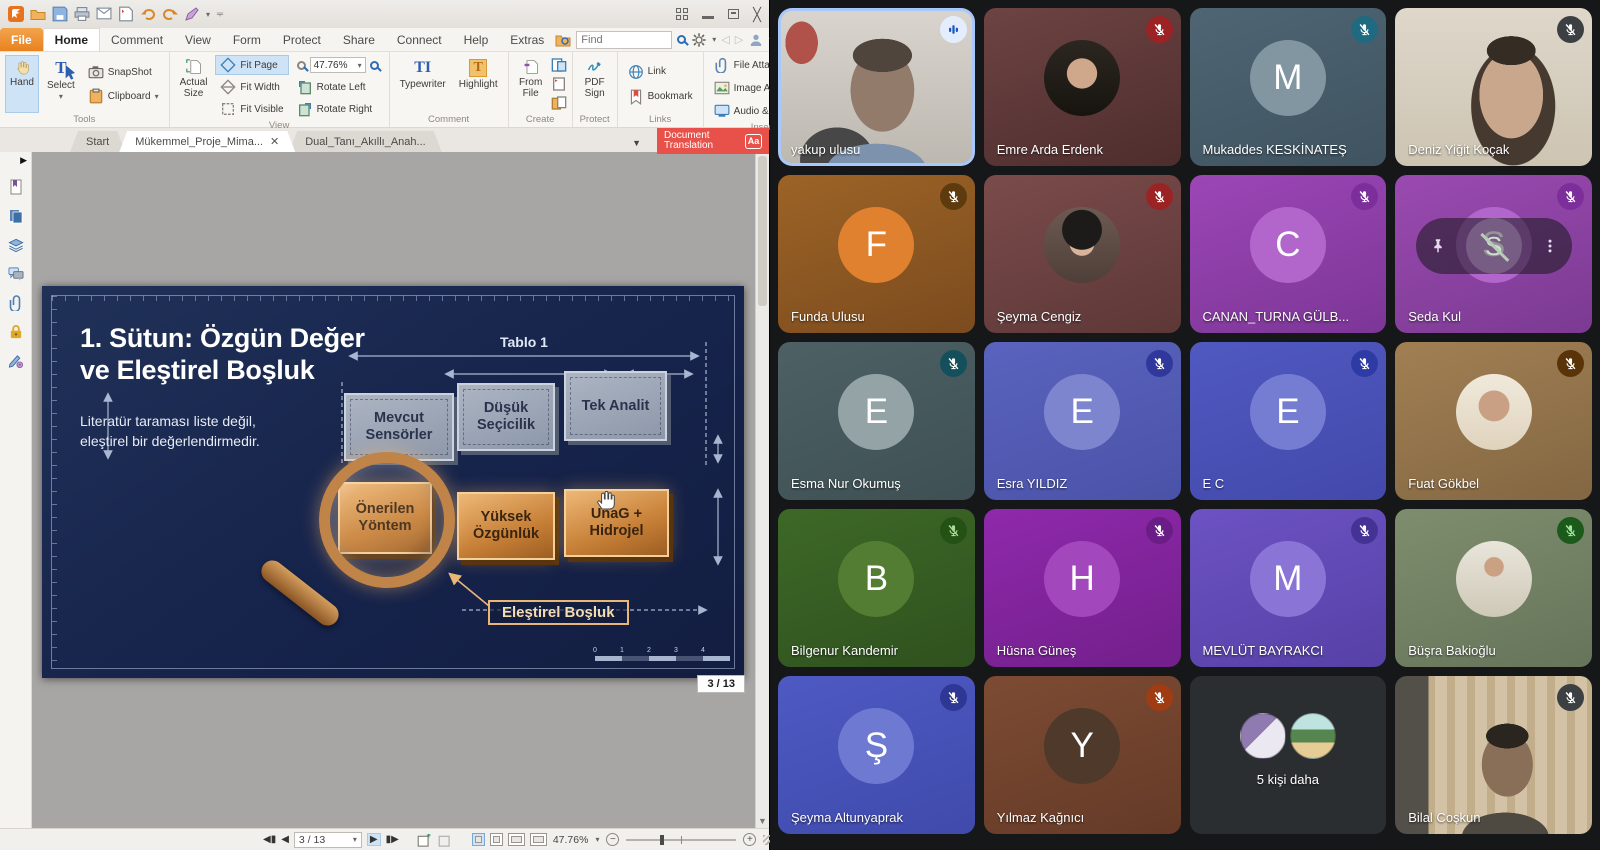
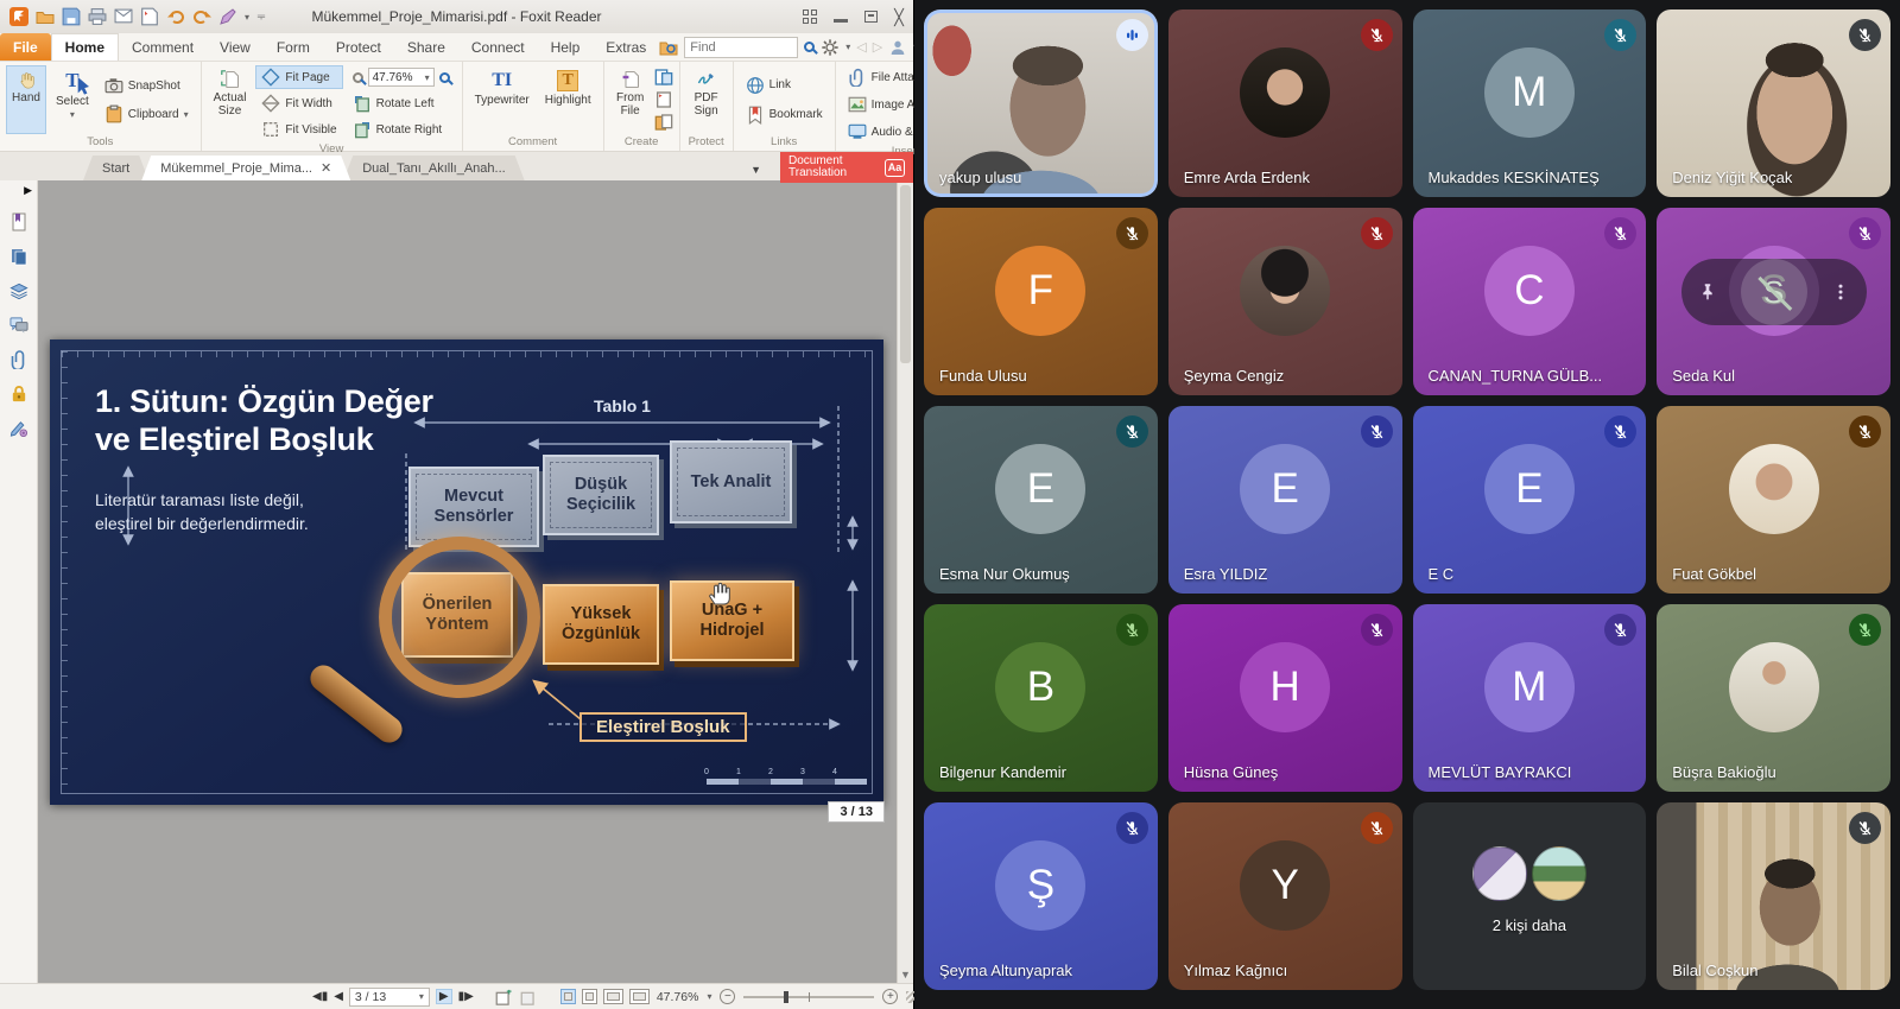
  ▾
  ᆕ
+ Mükemmel_Proje_Mimarisi.pdf - Foxit Reader
  ╳
  File
  Home
  Comment
  View
  Form
  Protect
  Share
  Connect
  Help
  Extras
  Find
  ▾
  ◁
  ▷
  Hand
  T
  Select
  ▾
  SnapShot
  Clipboard
  ▾
  Tools
  Actual Size
  Fit Page
  Fit Width
  Fit Visible
  47.76%
  ▾
  Rotate Left
  Rotate Right
  View
  TI
  Typewriter
  T
  Highlight
  Comment
  From File
  Create
  PDF Sign
  Protect
  Link
  Bookmark
  Links
  Start
  Mükemmel_Proje_Mima...
  ✕
  Dual_Tanı_Akıllı_Anah...
  ▼
  Document Translation
  Aa
  ▶
  1. Sütun: Özgün Değer
  ve Eleştirel Boşluk
  Literatür taraması liste değil,
  eleştirel bir değerlendirmedir.
  Tablo 1
  Mevcut Sensörler
  Düşük Seçicilik
  Tek Analit
  Önerilen Yöntem
  Yüksek Özgünlük
  UnaG + Hidrojel
  Eleştirel Boşluk
  3 / 13
  ▼
  ◀▮
  ◀
  3 / 13
  ▾
  ▶
  ▮▶
  47.76%
  ▾
  −
  +
  yakup ulusu
  Emre Arda Erdenk
  M
  Mukaddes KESKİNATEŞ
  Deniz Yiğit Koçak
  F
  Funda Ulusu
  Şeyma Cengiz
  C
  CANAN_TURNA GÜLB...
  Seda Kul
  S
  E
  Esma Nur Okumuş
  E
  Esra YILDIZ
  E
  E C
  Fuat Gökbel
  B
  Bilgenur Kandemir
  H
  Hüsna Güneş
  M
  MEVLÜT BAYRAKCI
  Büşra Bakioğlu
  Ş
  Şeyma Altunyaprak
  Y
  Yılmaz Kağnıcı
- 5 kişi daha
+ 2 kişi daha
  Bilal Coşkun
